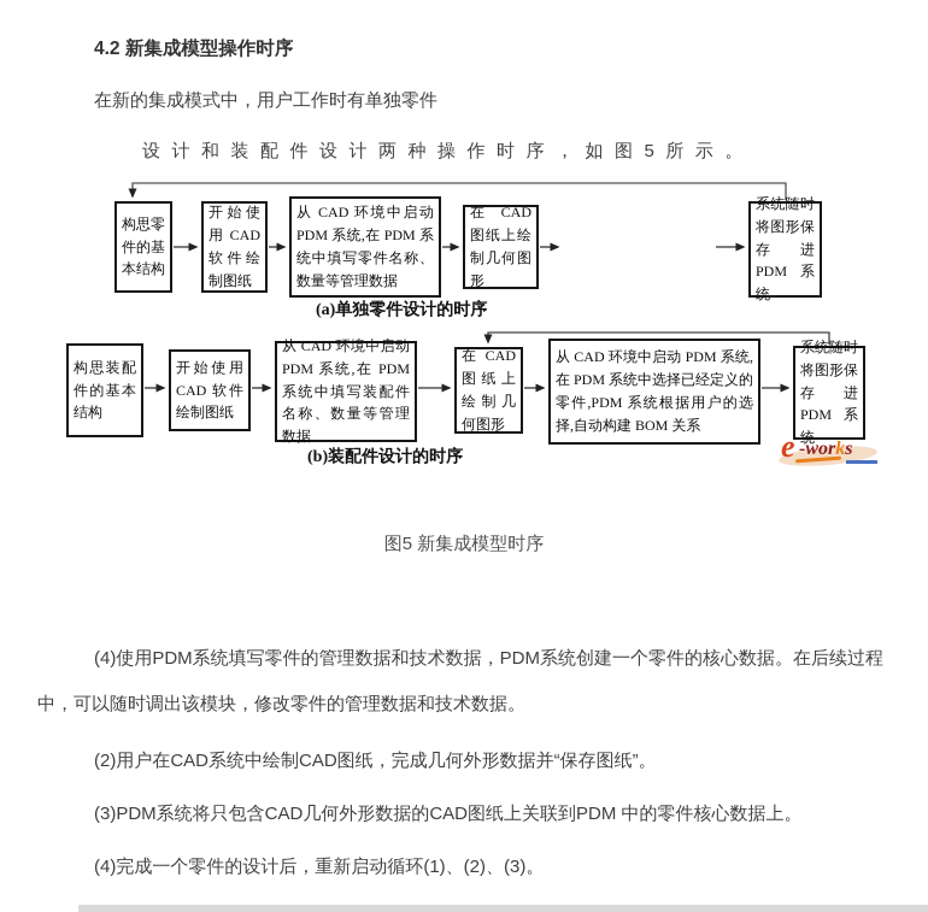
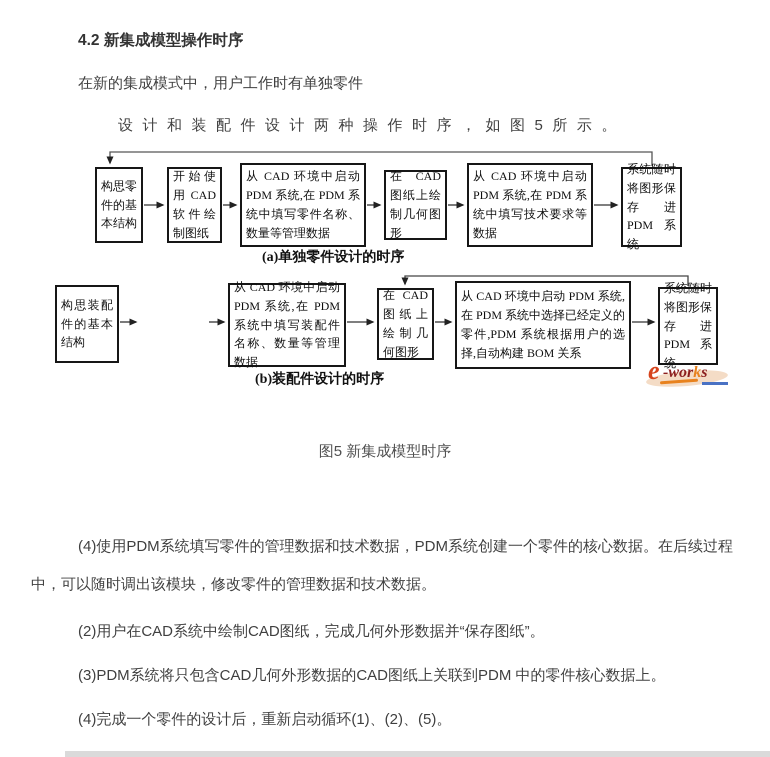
  4.2 新集成模型操作时序
  在新的集成模式中，用户工作时有单独零件
  设计和装配件设计两种操作时序，如图5所示。
  构思零件的基本结构
  开始使用 CAD 软件绘制图纸
  从 CAD 环境中启动PDM 系统,在 PDM 系统中填写零件名称、数量等管理数据
  在 CAD 图纸上绘制几何图形
+ 从 CAD 环境中启动PDM 系统,在 PDM 系统中填写技术要求等数据
  系统随时将图形保存进 PDM 系统
  构思装配件的基本结构
- 开始使用CAD 软件绘制图纸
  从 CAD 环境中启动PDM 系统,在 PDM 系统中填写装配件名称、数量等管理数据
  在 CAD 图纸上绘制几何图形
  从 CAD 环境中启动 PDM 系统,在 PDM 系统中选择已经定义的零件,PDM 系统根据用户的选择,自动构建 BOM 关系
  系统随时将图形保存进 PDM 系统
  (a)单独零件设计的时序
  (b)装配件设计的时序
  e
  -works
  图5 新集成模型时序
  (4)使用PDM系统填写零件的管理数据和技术数据，PDM系统创建一个零件的核心数据。在后续过程中，可以随时调出该模块，修改零件的管理数据和技术数据。
  (2)用户在CAD系统中绘制CAD图纸，完成几何外形数据并“保存图纸”。
  (3)PDM系统将只包含CAD几何外形数据的CAD图纸上关联到PDM 中的零件核心数据上。
- (4)完成一个零件的设计后，重新启动循环(1)、(2)、(3)。
+ (4)完成一个零件的设计后，重新启动循环(1)、(2)、(5)。
